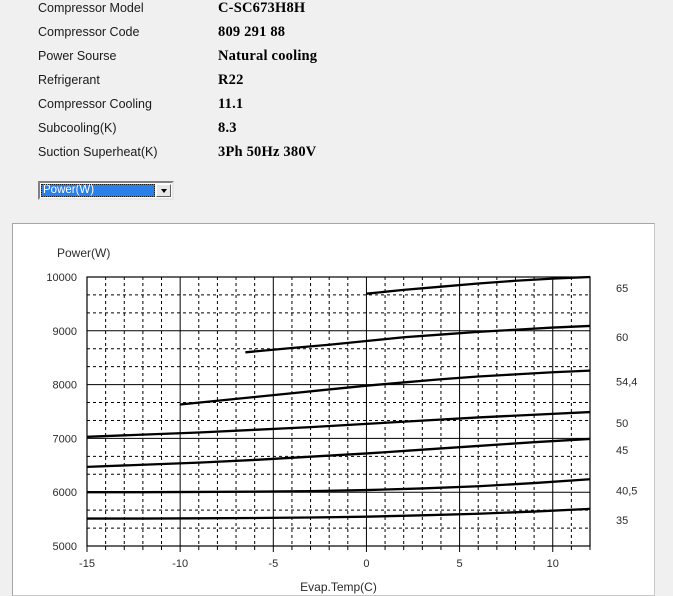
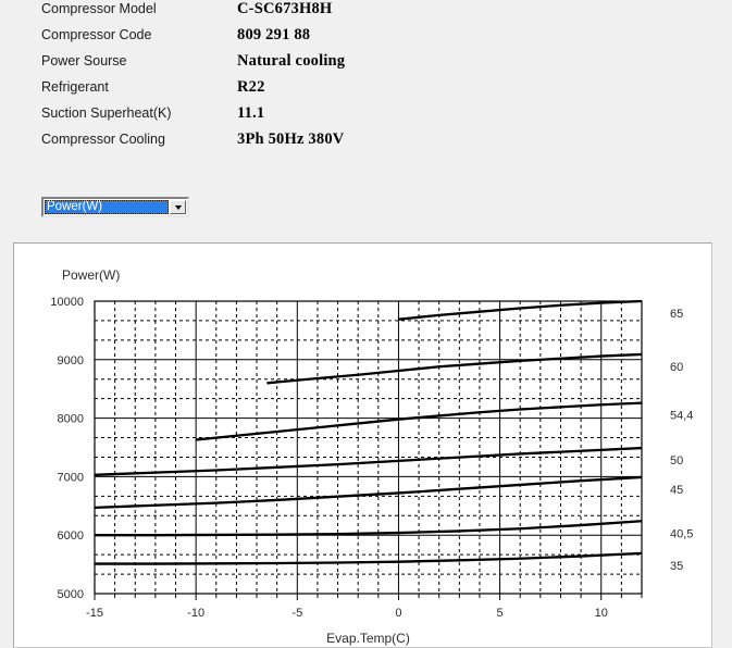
  Compressor Model
  C-SC673H8H
  Compressor Code
  809 291 88
  Power Sourse
  Natural cooling
  Refrigerant
  R22
- Compressor Cooling
+ Suction Superheat(K)
  11.1
- Subcooling(K)
- 8.3
- Suction Superheat(K)
+ Compressor Cooling
  3Ph 50Hz 380V
  Power(W)
  5000
  6000
  7000
  8000
  9000
  10000
  -15
  -10
  -5
  0
  5
  10
  Power(W)
  Evap.Temp(C)
  65
  60
  54,4
  50
  45
  40,5
  35
